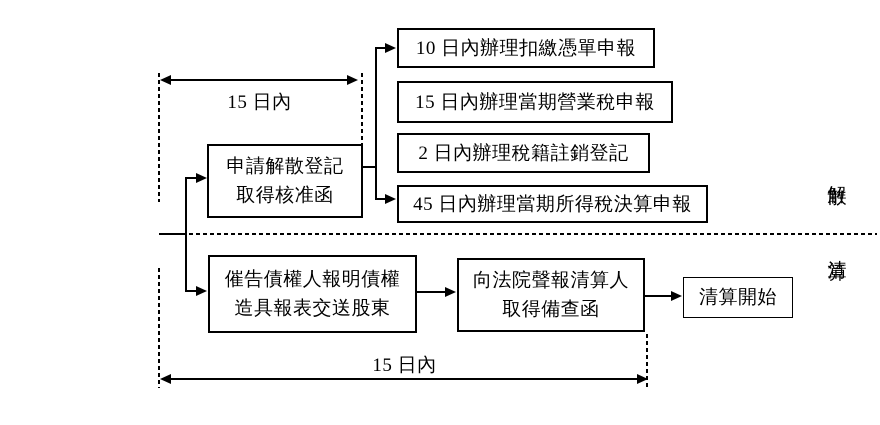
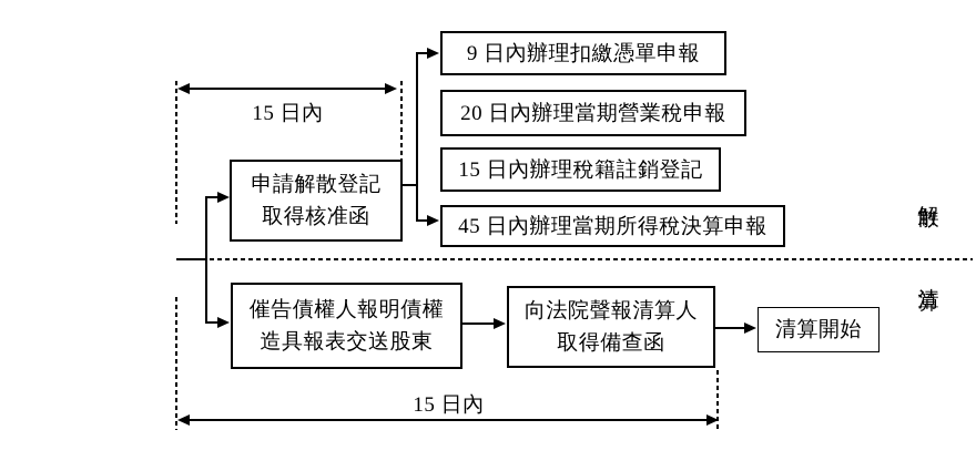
  15 日內
  申請解散登記
  取得核准函
- 10 日內辦理扣繳憑單申報
+ 9 日內辦理扣繳憑單申報
- 15 日內辦理當期營業稅申報
+ 20 日內辦理當期營業稅申報
- 2 日內辦理稅籍註銷登記
+ 15 日內辦理稅籍註銷登記
  45 日內辦理當期所得稅決算申報
  催告債權人報明債權
  造具報表交送股東
  向法院聲報清算人
  取得備查函
  清算開始
  15 日內
